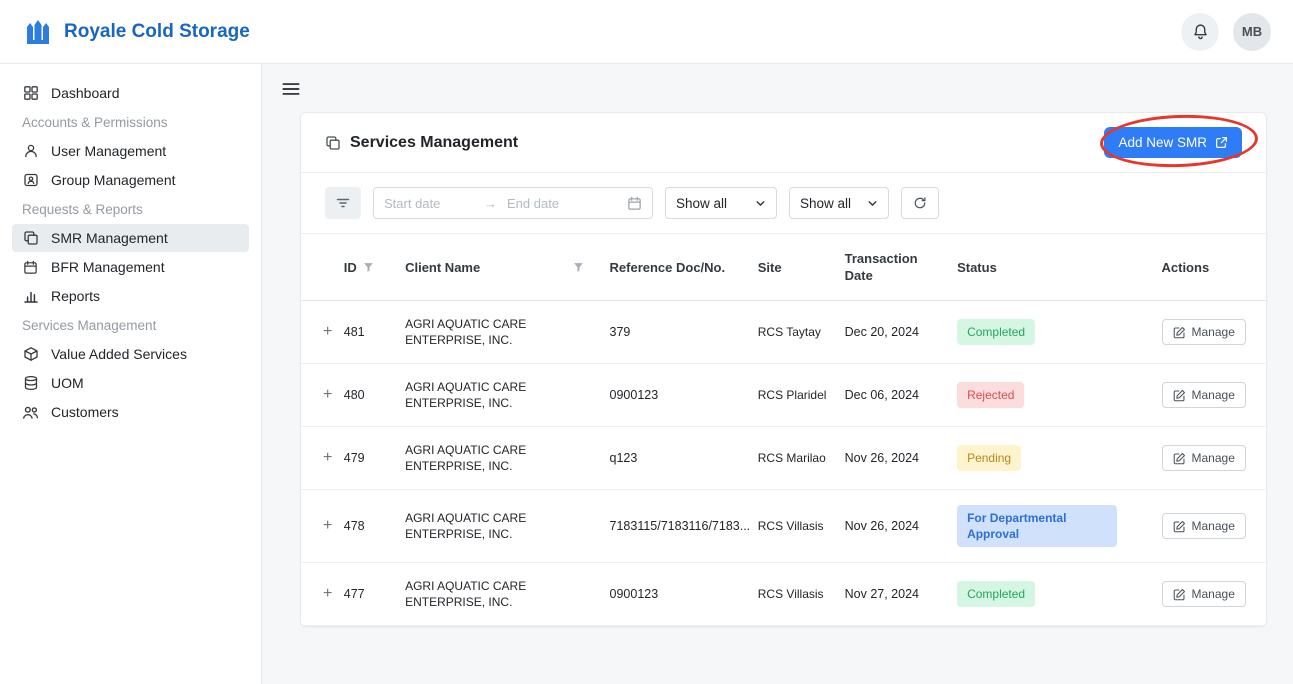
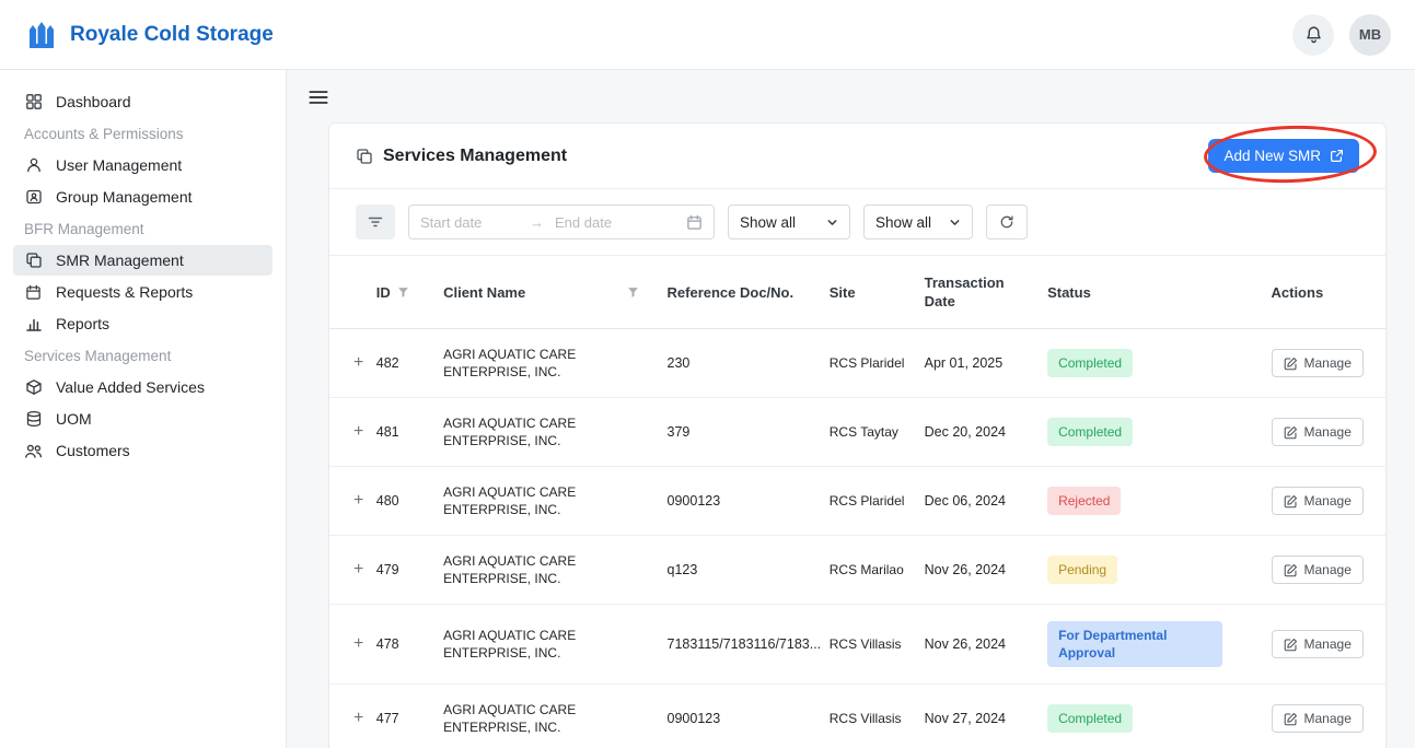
  Royale Cold Storage
  MB
  Dashboard
  Accounts & Permissions
  User Management
  Group Management
- Requests & Reports
+ BFR Management
  SMR Management
- BFR Management
+ Requests & Reports
  Reports
  Services Management
  Value Added Services
  UOM
  Customers
  Services Management
  Add New SMR
  Start date
  →
  End date
  Show all
  Show all
  	ID	Client Name	Reference Doc/No.	Site	Transaction Date	Status	Actions
+ +	482	AGRI AQUATIC CARE ENTERPRISE, INC.	230	RCS Plaridel	Apr 01, 2025	Completed	Manage
  +	481	AGRI AQUATIC CARE ENTERPRISE, INC.	379	RCS Taytay	Dec 20, 2024	Completed	Manage
  +	480	AGRI AQUATIC CARE ENTERPRISE, INC.	0900123	RCS Plaridel	Dec 06, 2024	Rejected	Manage
  +	479	AGRI AQUATIC CARE ENTERPRISE, INC.	q123	RCS Marilao	Nov 26, 2024	Pending	Manage
  +	478	AGRI AQUATIC CARE ENTERPRISE, INC.	7183115/7183116/7183...	RCS Villasis	Nov 26, 2024	For Departmental Approval	Manage
  +	477	AGRI AQUATIC CARE ENTERPRISE, INC.	0900123	RCS Villasis	Nov 27, 2024	Completed	Manage
